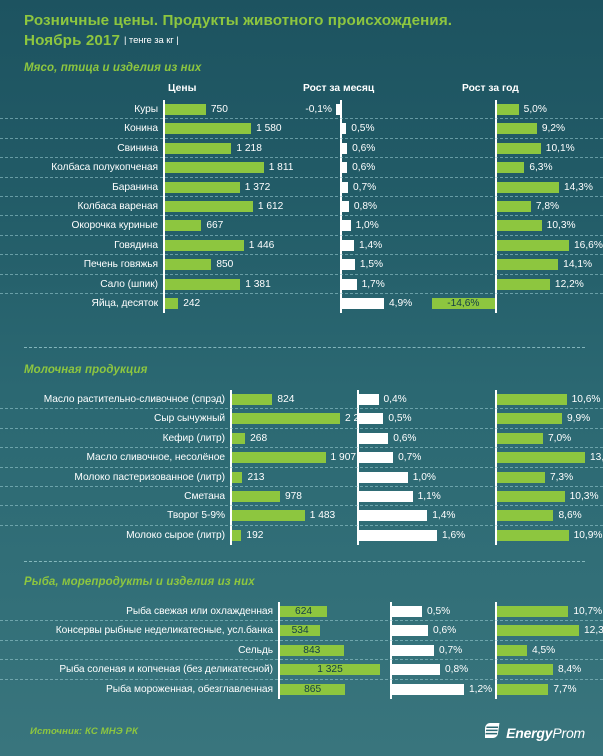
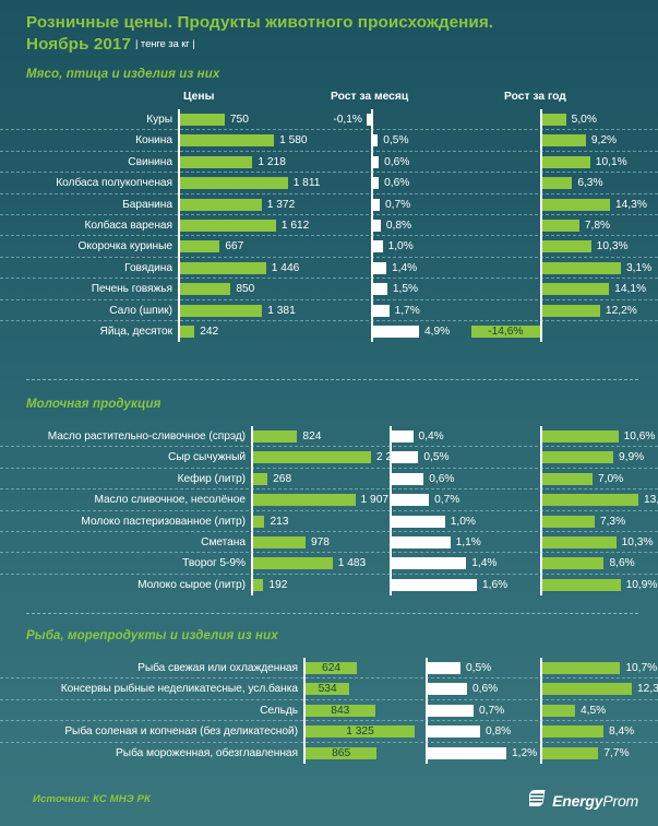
  Розничные цены. Продукты животного происхождения.
  Ноябрь 2017 | тенге за кг |
  Мясо, птица и изделия из них
  Цены
  Рост за месяц
  Рост за год
  Куры
  750
  -0,1%
  5,0%
  Конина
  1 580
  0,5%
  9,2%
  Свинина
  1 218
  0,6%
  10,1%
  Колбаса полукопченая
  1 811
  0,6%
  6,3%
  Баранина
  1 372
  0,7%
  14,3%
  Колбаса вареная
  1 612
  0,8%
  7,8%
  Окорочка куриные
  667
  1,0%
  10,3%
  Говядина
  1 446
  1,4%
- 16,6%
+ 3,1%
  Печень говяжья
  850
  1,5%
  14,1%
  Сало (шпик)
  1 381
  1,7%
  12,2%
  Яйца, десяток
  242
  4,9%
  -14,6%
  Молочная продукция
  Масло растительно-сливочное (спрэд)
  824
  0,4%
  10,6%
  Сыр сычужный
  0,5%
  9,9%
  Кефир (литр)
  268
  0,6%
  7,0%
  Масло сливочное, несолёное
  1 907
  0,7%
  Молоко пастеризованное (литр)
  213
  1,0%
  7,3%
  Сметана
  978
  1,1%
  10,3%
  Творог 5-9%
  1 483
  1,4%
  8,6%
  Молоко сырое (литр)
  192
  1,6%
  10,9%
  Рыба, морепродукты и изделия из них
  Рыба свежая или охлажденная
  624
  0,5%
  10,7%
  Консервы рыбные неделикатесные, усл.банка
  534
  0,6%
  12,3
  Сельдь
  843
  0,7%
  4,5%
  Рыба соленая и копченая (без деликатесной)
  1 325
  0,8%
  8,4%
  Рыба мороженная, обезглавленная
  865
  1,2%
  7,7%
  Источник: КС МНЭ РК
  EnergyProm
